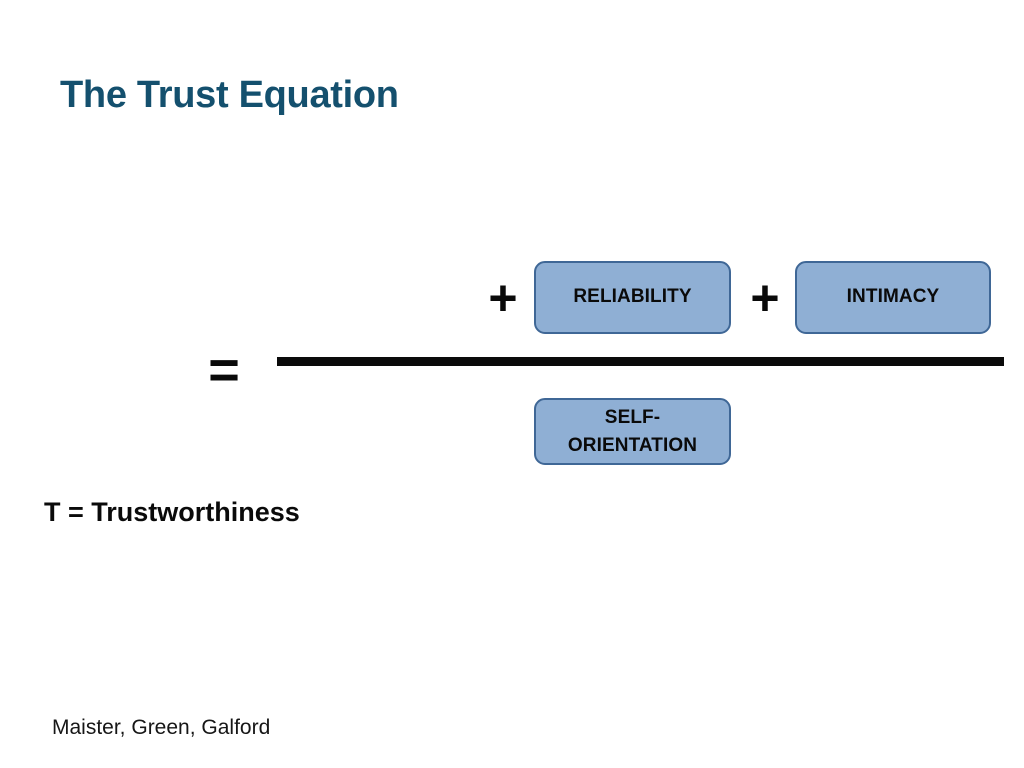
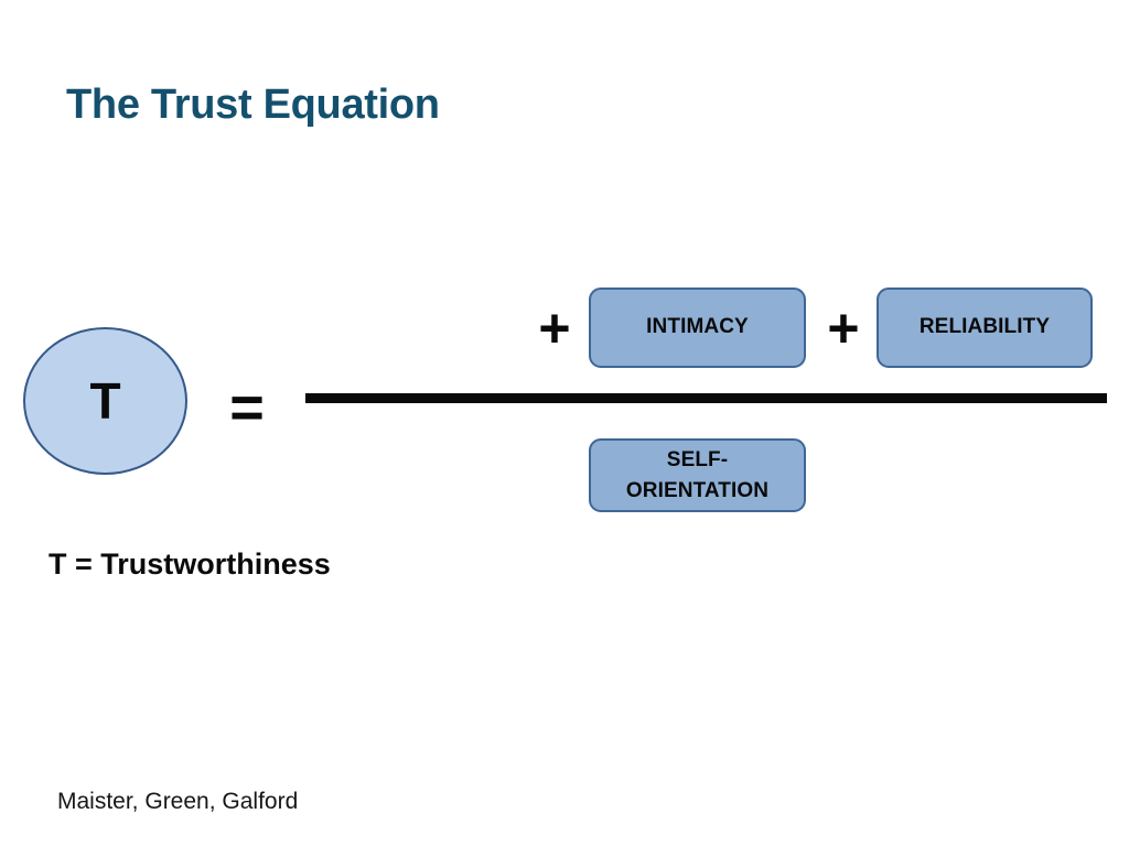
  The Trust Equation
+ T
  =
  +
- RELIABILITY
+ INTIMACY
  +
- INTIMACY
+ RELIABILITY
  SELF-
  ORIENTATION
  T = Trustworthiness
  Maister, Green, Galford
